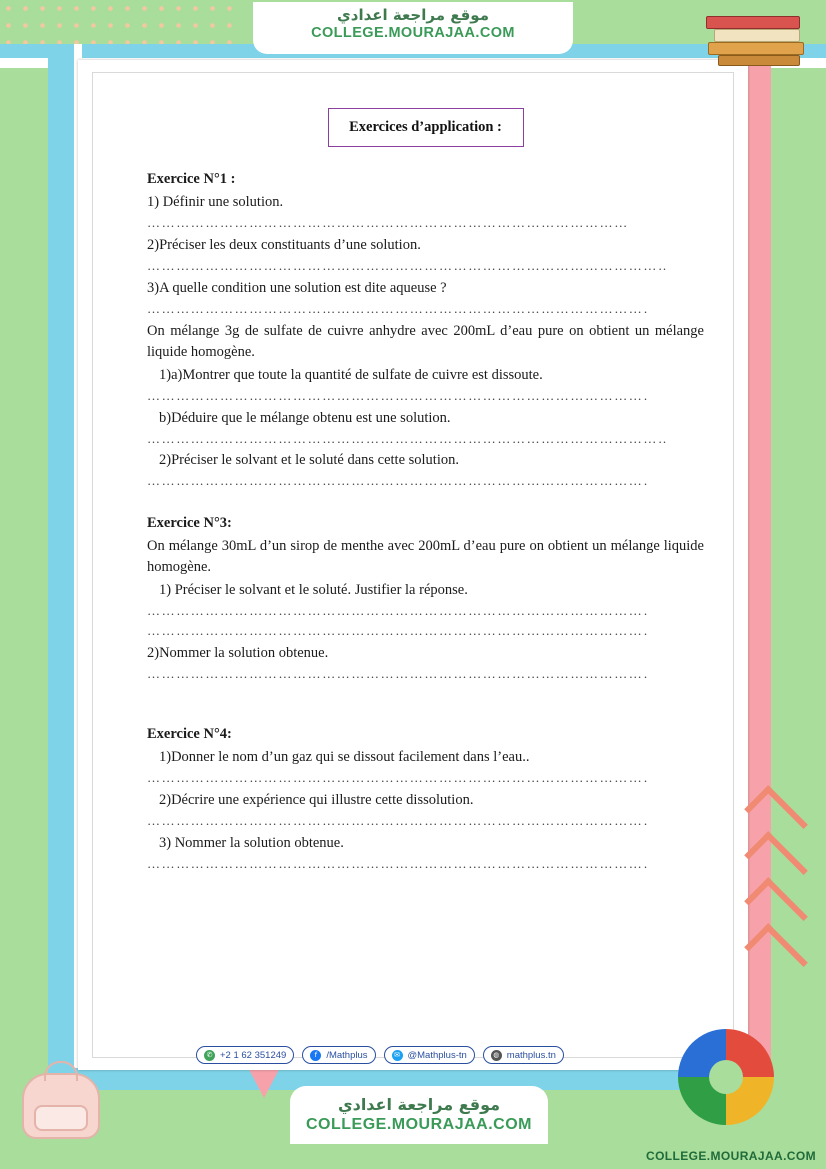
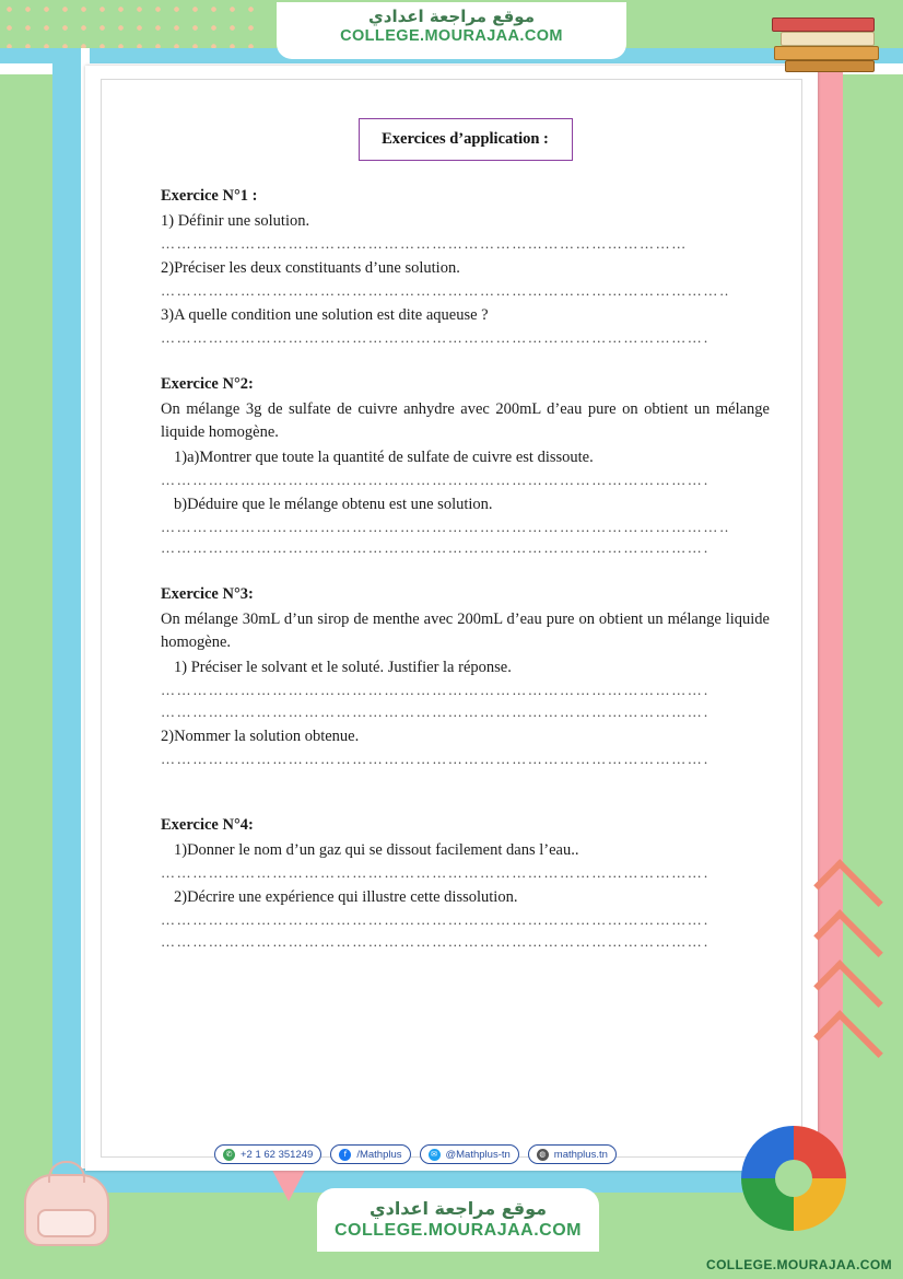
  موقع مراجعة اعدادي
  COLLEGE.MOURAJAA.COM
  Exercices d’application :
  Exercice N°1 :
  1) Définir une solution.
  ………………………………………………………………………………………
  2)Préciser les deux constituants d’une solution.
  ………………………………………………………………………………………………
  3)A quelle condition une solution est dite aqueuse ?
  …………………………………………………………………………………………
+ Exercice N°2:
  On mélange 3g de sulfate de cuivre anhydre avec 200mL d’eau pure on obtient un mélange liquide homogène.
  1)a)Montrer que toute la quantité de sulfate de cuivre est dissoute.
  …………………………………………………………………………………………
  b)Déduire que le mélange obtenu est une solution.
  ………………………………………………………………………………………………
- 2)Préciser le solvant et le soluté dans cette solution.
  …………………………………………………………………………………………
  Exercice N°3:
  On mélange 30mL d’un sirop de menthe avec 200mL d’eau pure on obtient un mélange liquide homogène.
  1) Préciser le solvant et le soluté. Justifier la réponse.
  …………………………………………………………………………………………
  …………………………………………………………………………………………
  2)Nommer la solution obtenue.
  …………………………………………………………………………………………
  Exercice N°4:
  1)Donner le nom d’un gaz qui se dissout facilement dans l’eau..
  …………………………………………………………………………………………
  2)Décrire une expérience qui illustre cette dissolution.
  …………………………………………………………………………………………
- 3) Nommer la solution obtenue.
  …………………………………………………………………………………………
  ✆
  +2 1 62 351249
  f
  /Mathplus
  ✉
  @Mathplus-tn
  ◍
  mathplus.tn
  موقع مراجعة اعدادي
  COLLEGE.MOURAJAA.COM
  COLLEGE.MOURAJAA.COM
